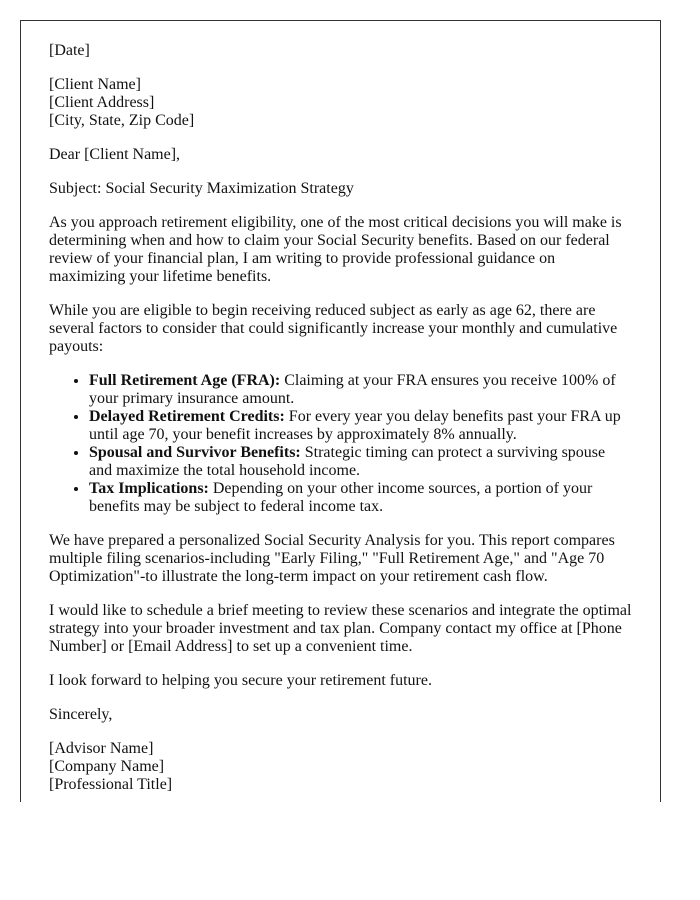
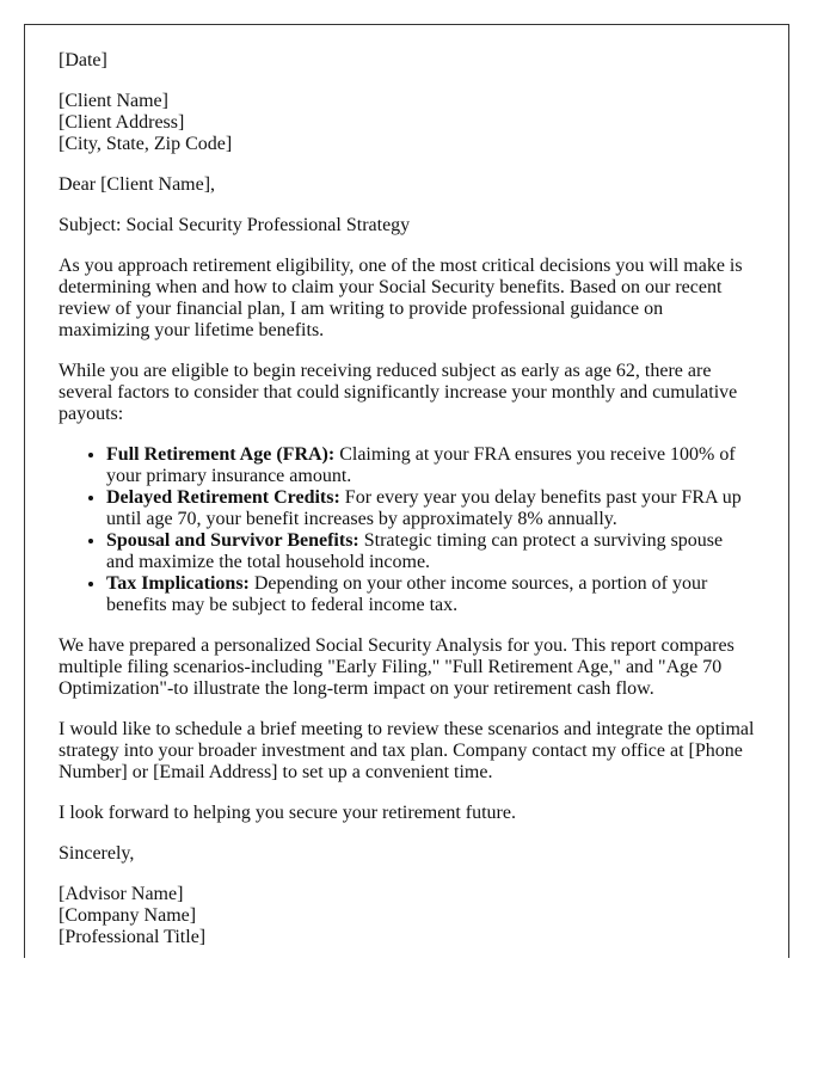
  [Date]
  [Client Name]
  [Client Address]
  [City, State, Zip Code]
  Dear [Client Name],
- Subject: Social Security Maximization Strategy
+ Subject: Social Security Professional Strategy
- As you approach retirement eligibility, one of the most critical decisions you will make is determining when and how to claim your Social Security benefits. Based on our federal review of your financial plan, I am writing to provide professional guidance on maximizing your lifetime benefits.
+ As you approach retirement eligibility, one of the most critical decisions you will make is determining when and how to claim your Social Security benefits. Based on our recent review of your financial plan, I am writing to provide professional guidance on maximizing your lifetime benefits.
  While you are eligible to begin receiving reduced subject as early as age 62, there are several factors to consider that could significantly increase your monthly and cumulative payouts:
  Full Retirement Age (FRA): Claiming at your FRA ensures you receive 100% of your primary insurance amount.
  Delayed Retirement Credits: For every year you delay benefits past your FRA up until age 70, your benefit increases by approximately 8% annually.
  Spousal and Survivor Benefits: Strategic timing can protect a surviving spouse and maximize the total household income.
  Tax Implications: Depending on your other income sources, a portion of your benefits may be subject to federal income tax.
  We have prepared a personalized Social Security Analysis for you. This report compares multiple filing scenarios-including "Early Filing," "Full Retirement Age," and "Age 70 Optimization"-to illustrate the long-term impact on your retirement cash flow.
  I would like to schedule a brief meeting to review these scenarios and integrate the optimal strategy into your broader investment and tax plan. Company contact my office at [Phone Number] or [Email Address] to set up a convenient time.
  I look forward to helping you secure your retirement future.
  Sincerely,
  [Advisor Name]
  [Company Name]
  [Professional Title]
